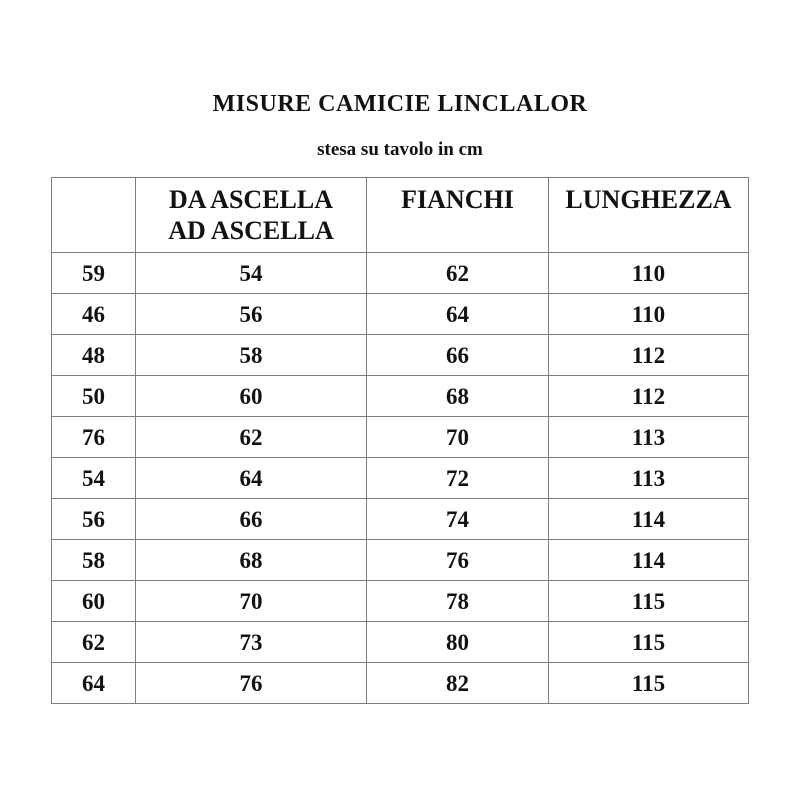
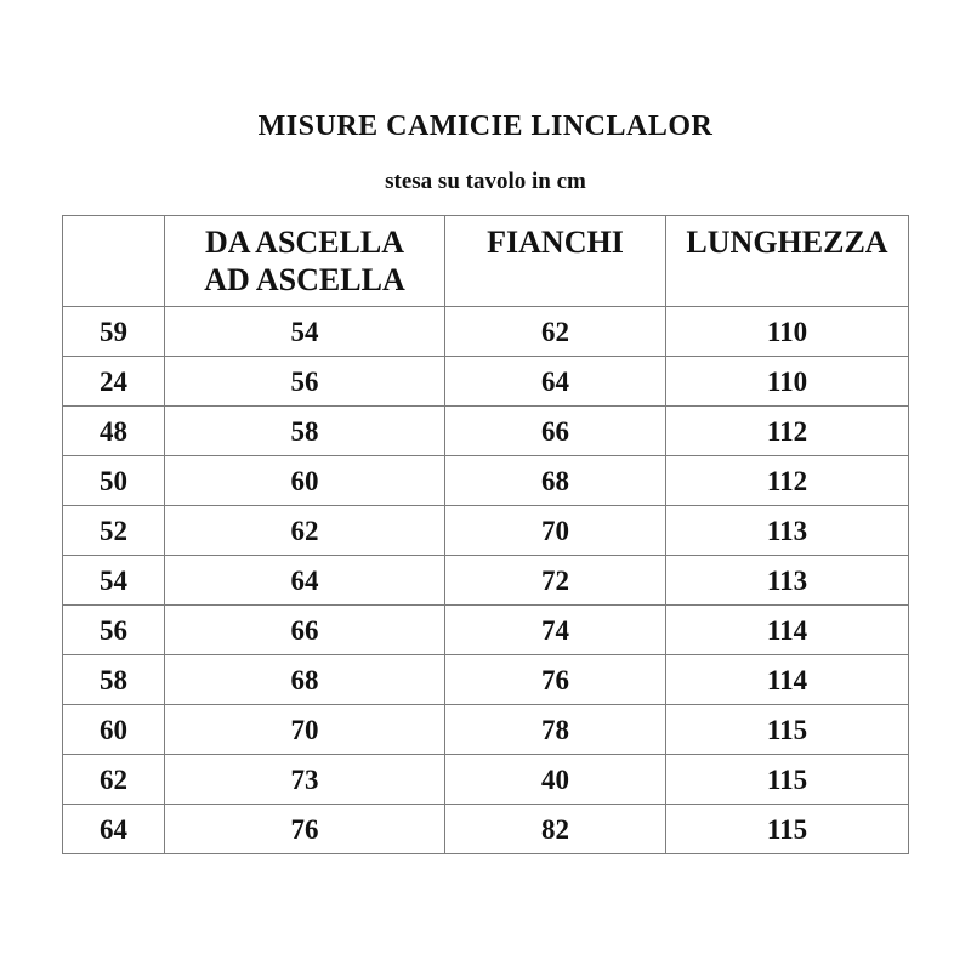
  MISURE CAMICIE LINCLALOR
  stesa su tavolo in cm
  	DA ASCELLA AD ASCELLA	FIANCHI	LUNGHEZZA
  59	54	62	110
- 46	56	64	110
+ 24	56	64	110
  48	58	66	112
  50	60	68	112
- 76	62	70	113
+ 52	62	70	113
  54	64	72	113
  56	66	74	114
  58	68	76	114
  60	70	78	115
- 62	73	80	115
+ 62	73	40	115
  64	76	82	115
